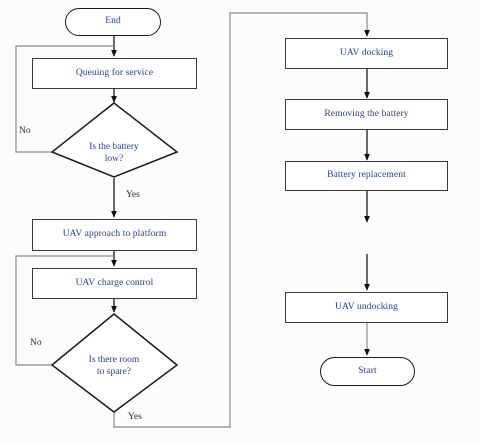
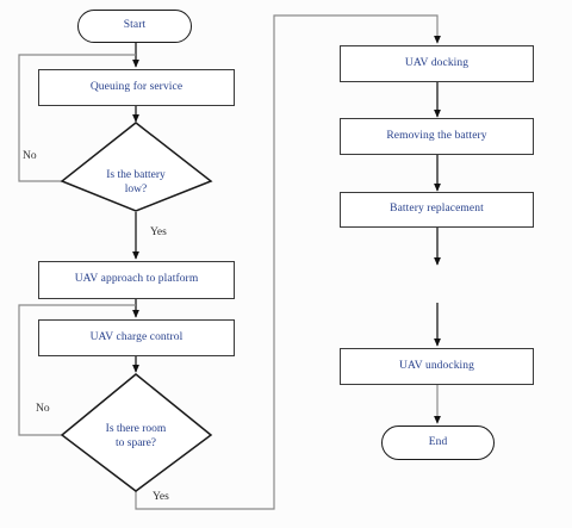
- End
+ Start
  Queuing for service
  Is the battery
  low?
  UAV approach to platform
  UAV charge control
  Is there room
  to spare?
  UAV docking
  Removing the battery
  Battery replacement
  UAV undocking
- Start
+ End
  No
  Yes
  No
  Yes
